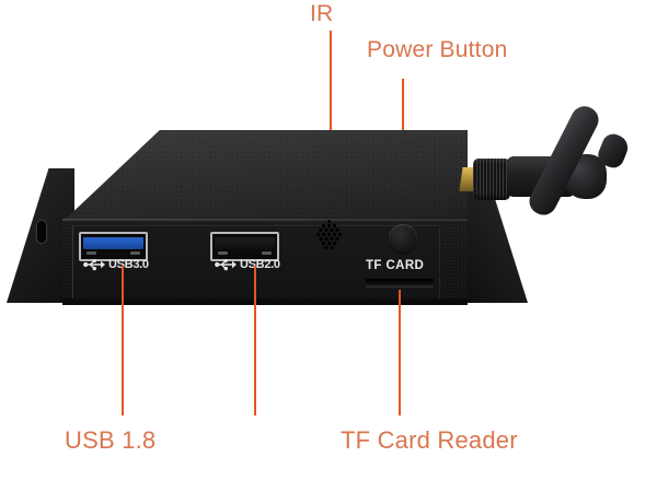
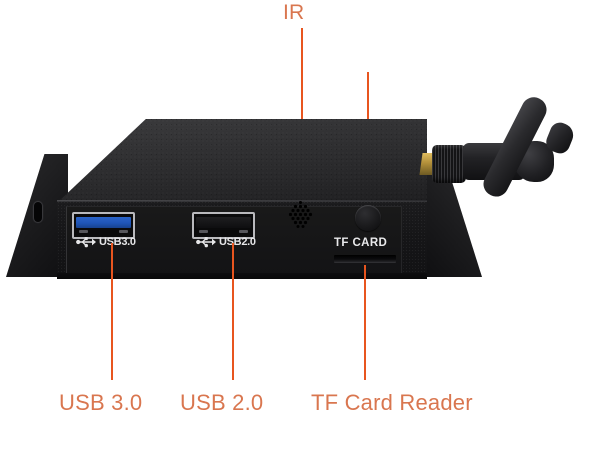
  IR
- Power Button
  USB3.0
  USB2.0
  TF CARD
- USB 1.8
+ USB 3.0
+ USB 2.0
  TF Card Reader
